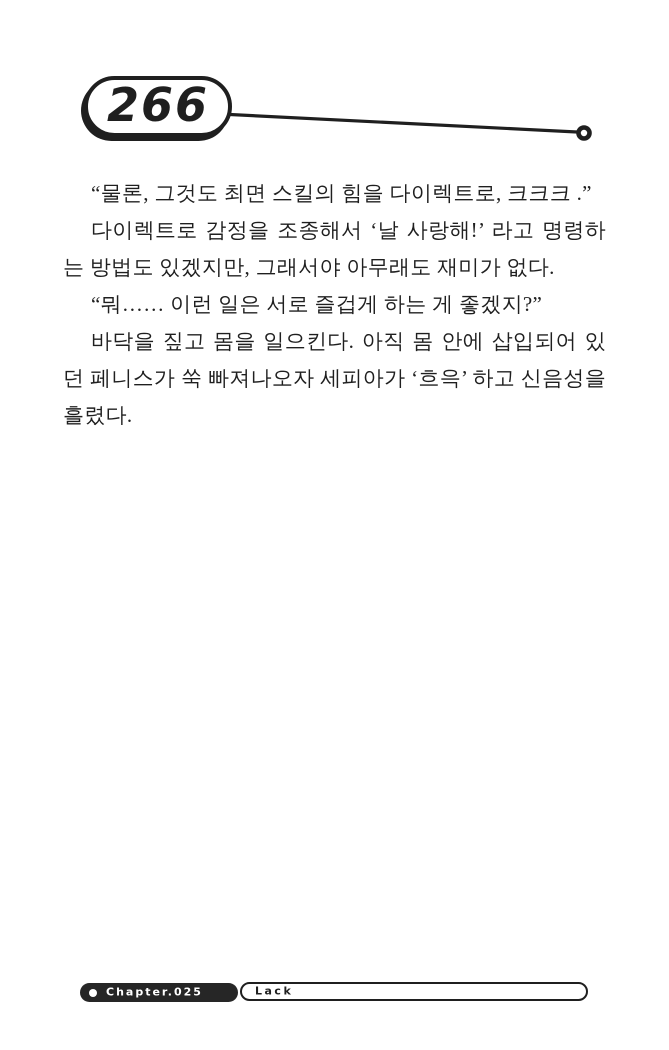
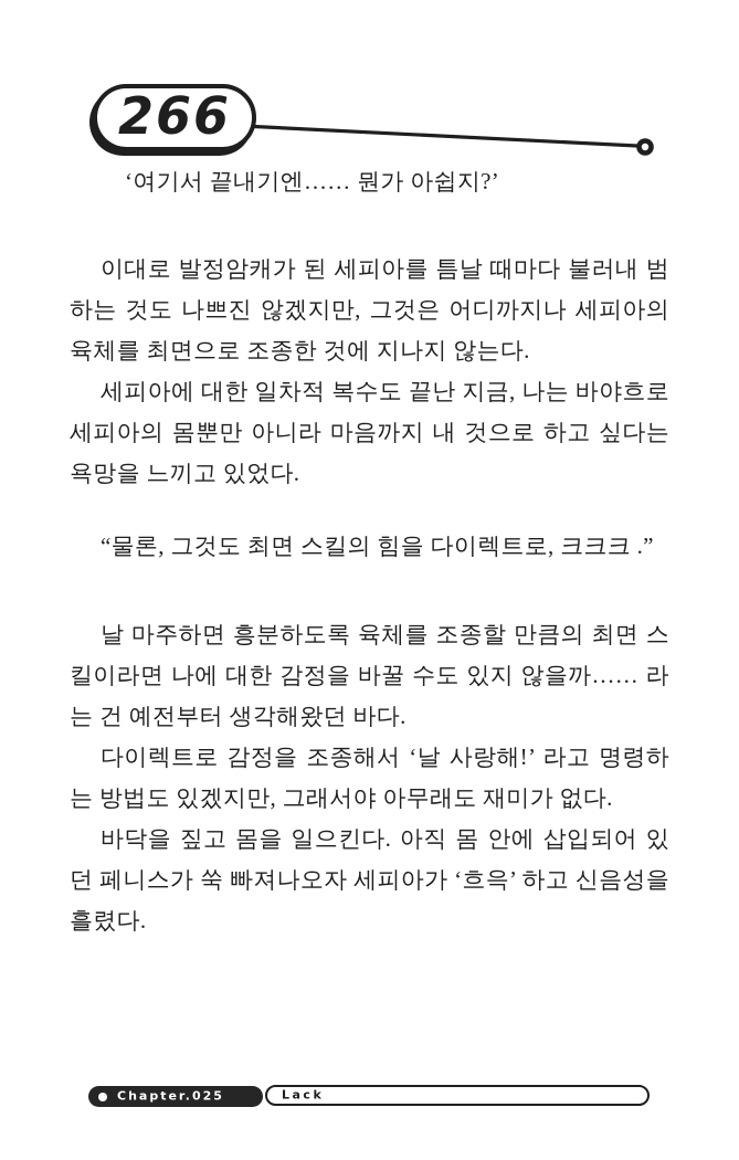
  266
+ ‘여기서 끝내기엔…… 뭔가 아쉽지?’
+ 이대로 발정암캐가 된 세피아를 틈날 때마다 불러내 범하는 것도 나쁘진 않겠지만, 그것은 어디까지나 세피아의 육체를 최면으로 조종한 것에 지나지 않는다.
+ 세피아에 대한 일차적 복수도 끝난 지금, 나는 바야흐로 세피아의 몸뿐만 아니라 마음까지 내 것으로 하고 싶다는 욕망을 느끼고 있었다.
  “물론, 그것도 최면 스킬의 힘을 다이렉트로, 크크크 .”
+ 날 마주하면 흥분하도록 육체를 조종할 만큼의 최면 스킬이라면 나에 대한 감정을 바꿀 수도 있지 않을까…… 라는 건 예전부터 생각해왔던 바다.
  다이렉트로 감정을 조종해서 ‘날 사랑해!’ 라고 명령하는 방법도 있겠지만, 그래서야 아무래도 재미가 없다.
- “뭐…… 이런 일은 서로 즐겁게 하는 게 좋겠지?”
  바닥을 짚고 몸을 일으킨다. 아직 몸 안에 삽입되어 있던 페니스가 쑥 빠져나오자 세피아가 ‘흐윽’ 하고 신음성을 흘렸다.
  Chapter.025
  Lack
